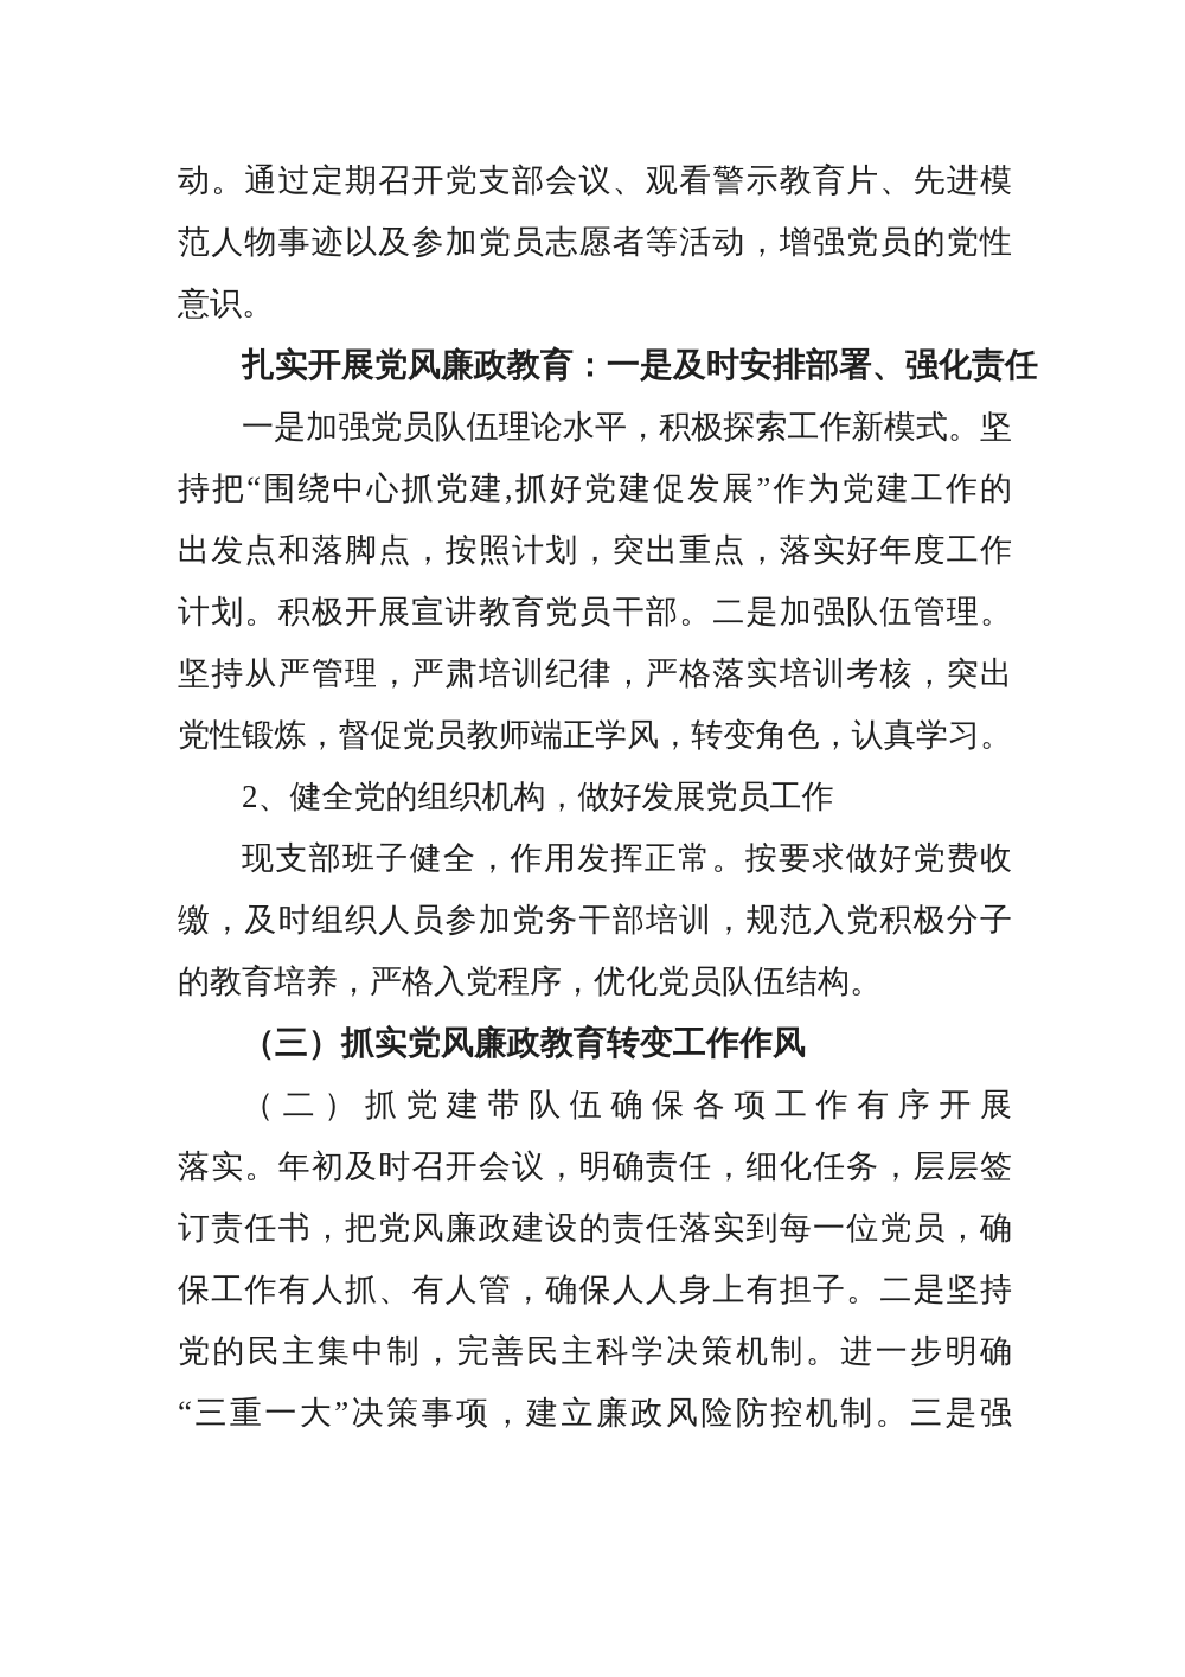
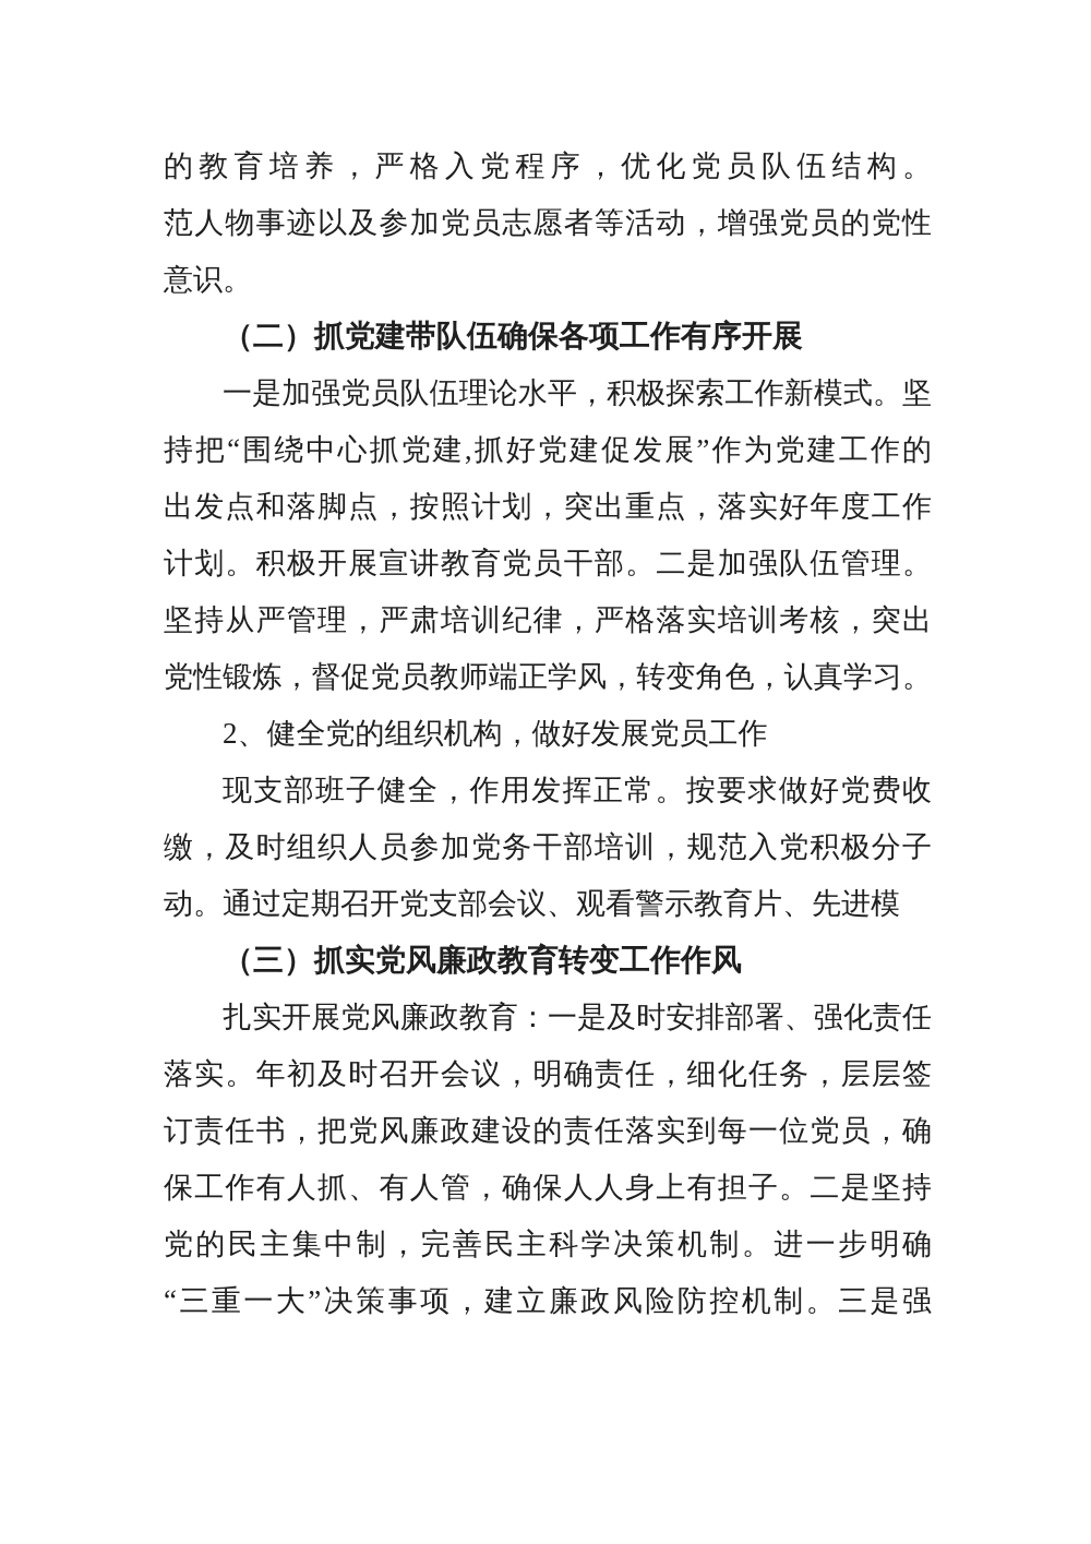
- 动。通过定期召开党支部会议、观看警示教育片、先进模
+ 的教育培养，严格入党程序，优化党员队伍结构。
  范人物事迹以及参加党员志愿者等活动，增强党员的党性
  意识。
- 扎实开展党风廉政教育：一是及时安排部署、强化责任
+ （二）抓党建带队伍确保各项工作有序开展
  一是加强党员队伍理论水平，积极探索工作新模式。坚
  持把“围绕中心抓党建,抓好党建促发展”作为党建工作的
  出发点和落脚点，按照计划，突出重点，落实好年度工作
  计划。积极开展宣讲教育党员干部。二是加强队伍管理。
  坚持从严管理，严肃培训纪律，严格落实培训考核，突出
  党性锻炼，督促党员教师端正学风，转变角色，认真学习。
  2、健全党的组织机构，做好发展党员工作
  现支部班子健全，作用发挥正常。按要求做好党费收
  缴，及时组织人员参加党务干部培训，规范入党积极分子
- 的教育培养，严格入党程序，优化党员队伍结构。
+ 动。通过定期召开党支部会议、观看警示教育片、先进模
  （三）抓实党风廉政教育转变工作作风
- （二）抓党建带队伍确保各项工作有序开展
+ 扎实开展党风廉政教育：一是及时安排部署、强化责任
  落实。年初及时召开会议，明确责任，细化任务，层层签
  订责任书，把党风廉政建设的责任落实到每一位党员，确
  保工作有人抓、有人管，确保人人身上有担子。二是坚持
  党的民主集中制，完善民主科学决策机制。进一步明确
  “三重一大”决策事项，建立廉政风险防控机制。三是强
